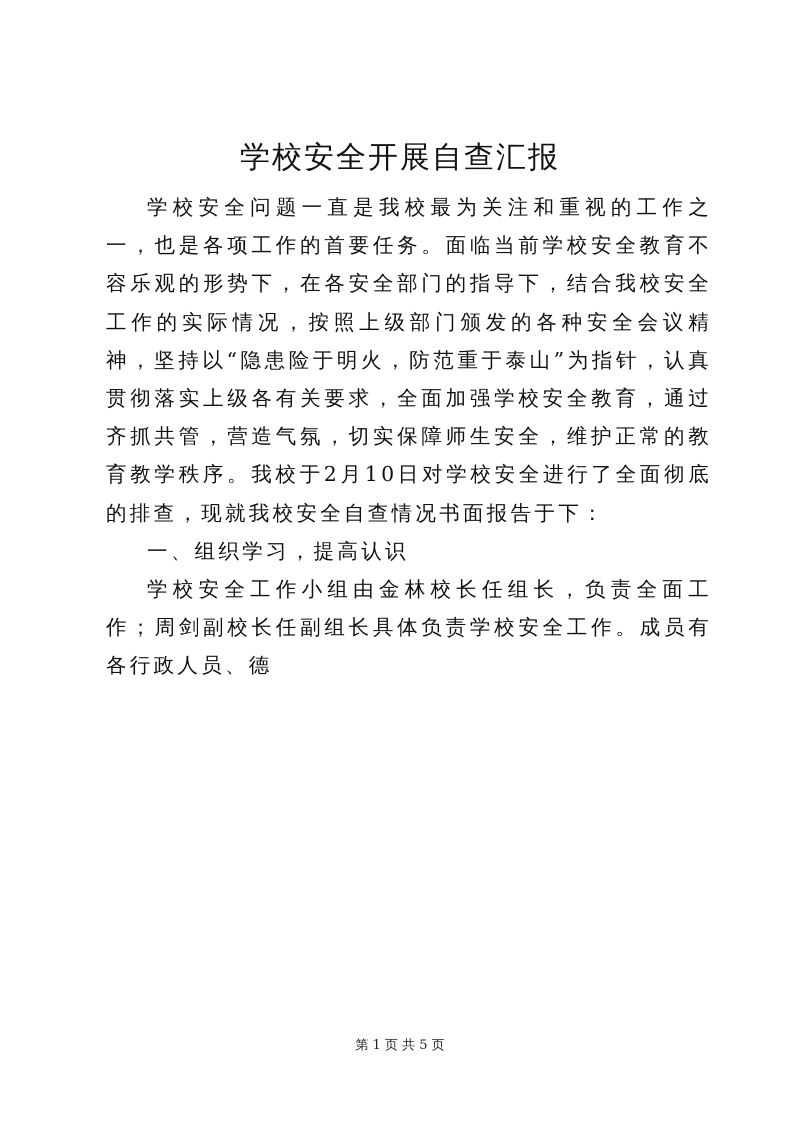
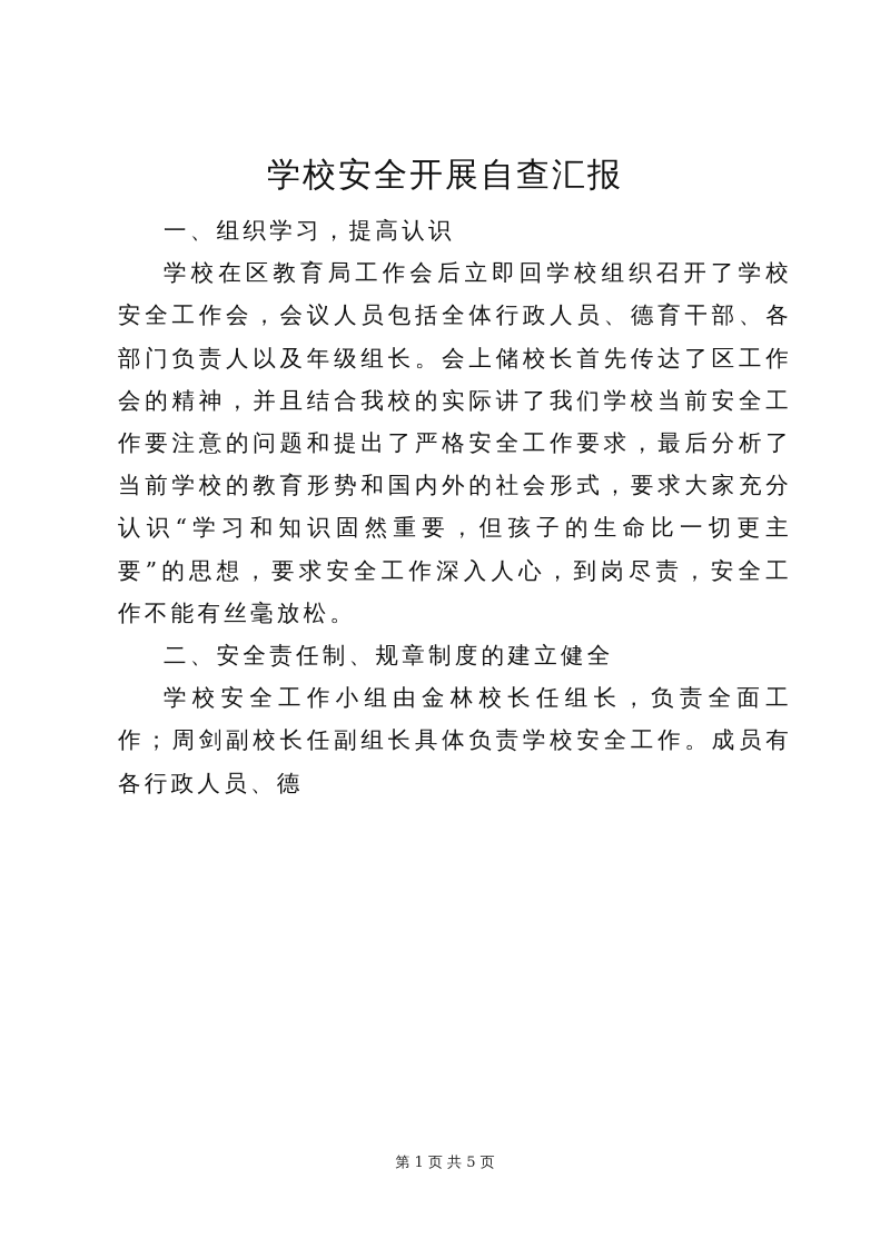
  学校安全开展自查汇报
- 学校安全问题一直是我校最为关注和重视的工作之一，也是各项工作的首要任务。面临当前学校安全教育不容乐观的形势下，在各安全部门的指导下，结合我校安全工作的实际情况，按照上级部门颁发的各种安全会议精神，坚持以“隐患险于明火，防范重于泰山”为指针，认真贯彻落实上级各有关要求，全面加强学校安全教育，通过齐抓共管，营造气氛，切实保障师生安全，维护正常的教育教学秩序。我校于2月10日对学校安全进行了全面彻底的排查，现就我校安全自查情况书面报告于下：
  一、组织学习，提高认识
+ 学校在区教育局工作会后立即回学校组织召开了学校安全工作会，会议人员包括全体行政人员、德育干部、各部门负责人以及年级组长。会上储校长首先传达了区工作会的精神，并且结合我校的实际讲了我们学校当前安全工作要注意的问题和提出了严格安全工作要求，最后分析了当前学校的教育形势和国内外的社会形式，要求大家充分认识“学习和知识固然重要，但孩子的生命比一切更主要”的思想，要求安全工作深入人心，到岗尽责，安全工作不能有丝毫放松。
+ 二、安全责任制、规章制度的建立健全
  学校安全工作小组由金林校长任组长，负责全面工作；周剑副校长任副组长具体负责学校安全工作。成员有各行政人员、德
  第 1 页 共 5 页
